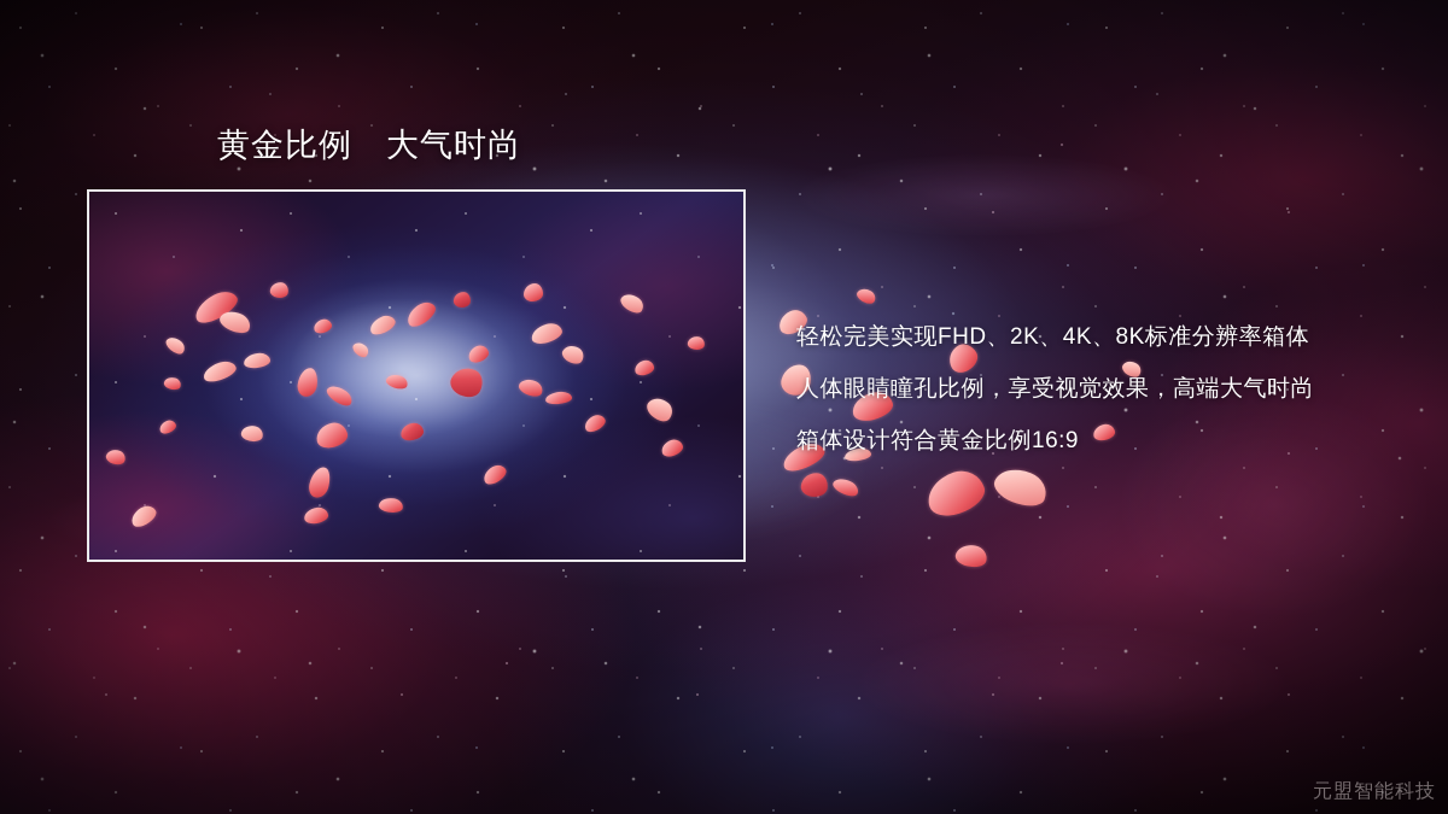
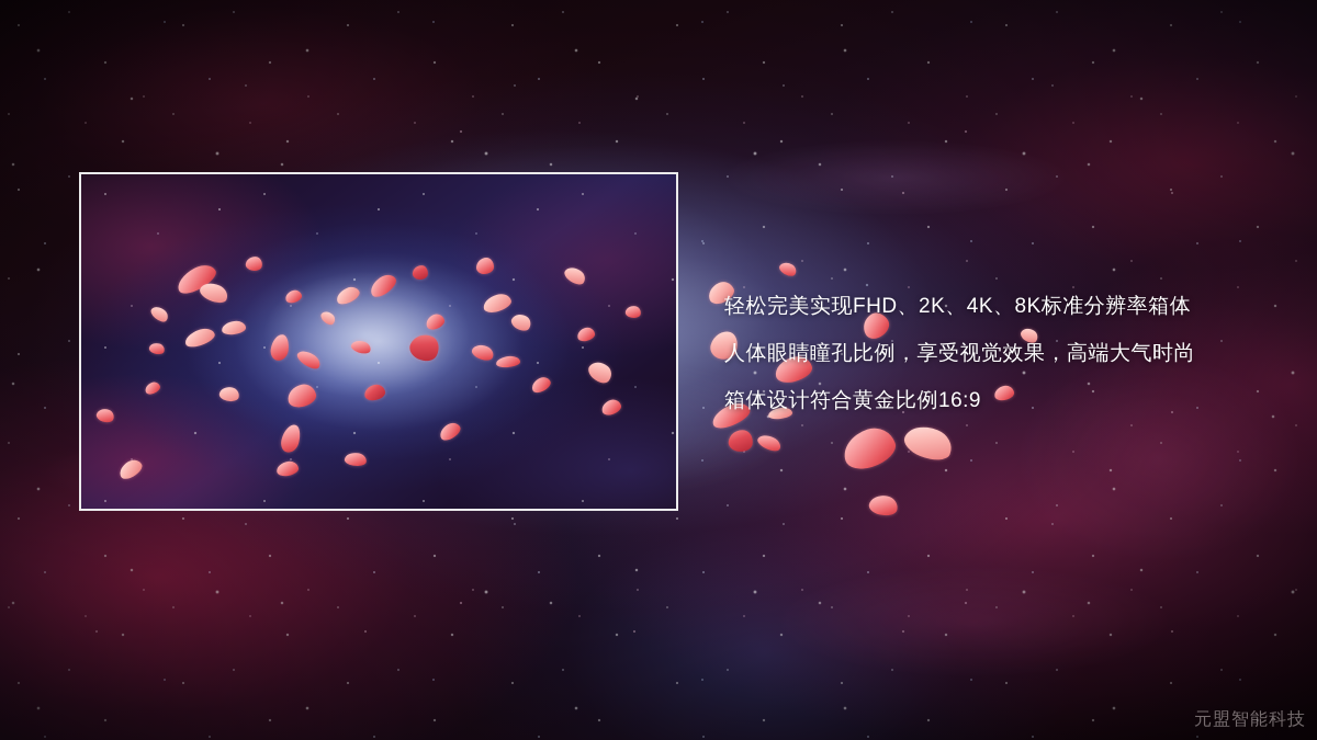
- 黄金比例 大气时尚
  轻松完美实现FHD、2K、4K、8K标准分辨率箱体
  人体眼睛瞳孔比例，享受视觉效果，高端大气时尚
  箱体设计符合黄金比例16:9
  元盟智能科技
